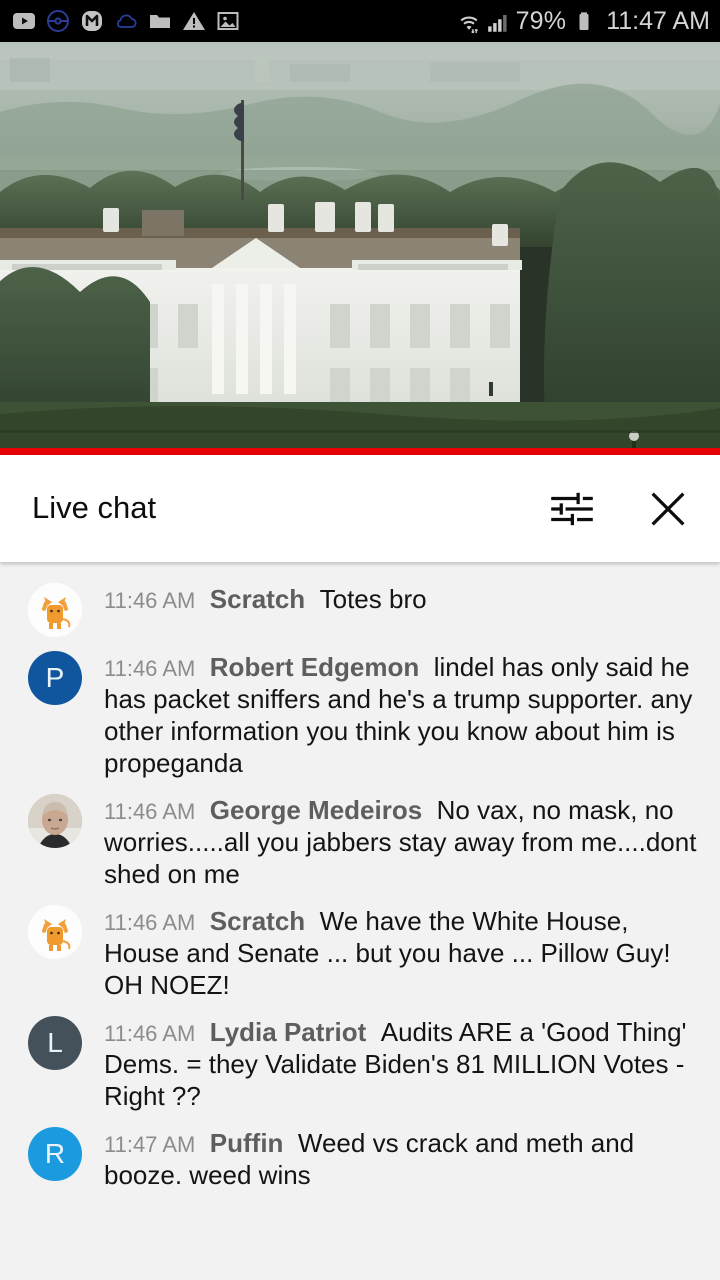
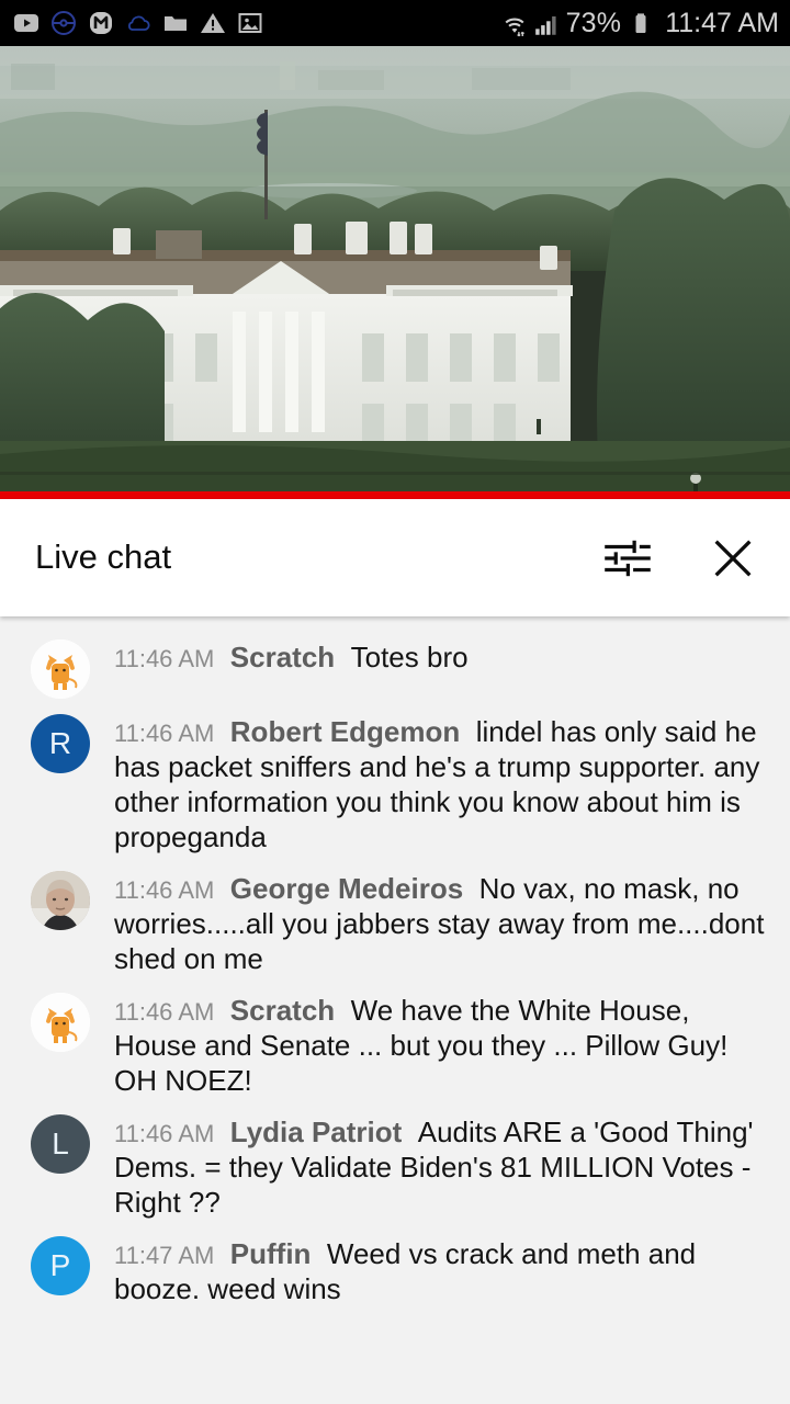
- 79%
+ 73%
  11:47 AM
  Live chat
  11:46 AM Scratch Totes bro
- P
+ R
  11:46 AM Robert Edgemon lindel has only said he has packet sniffers and he's a trump supporter. any other information you think you know about him is propeganda
  11:46 AM George Medeiros No vax, no mask, no worries.....all you jabbers stay away from me....dont shed on me
- 11:46 AM Scratch We have the White House, House and Senate ... but you have ... Pillow Guy! OH NOEZ!
+ 11:46 AM Scratch We have the White House, House and Senate ... but you they ... Pillow Guy! OH NOEZ!
  L
  11:46 AM Lydia Patriot Audits ARE a 'Good Thing' Dems. = they Validate Biden's 81 MILLION Votes - Right ??
- R
+ P
  11:47 AM Puffin Weed vs crack and meth and booze. weed wins
